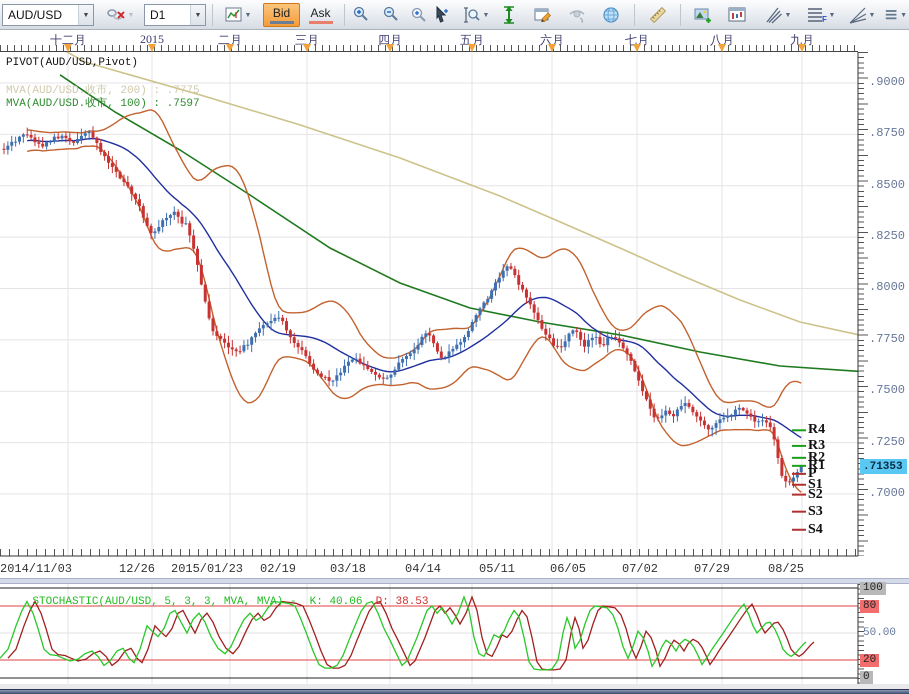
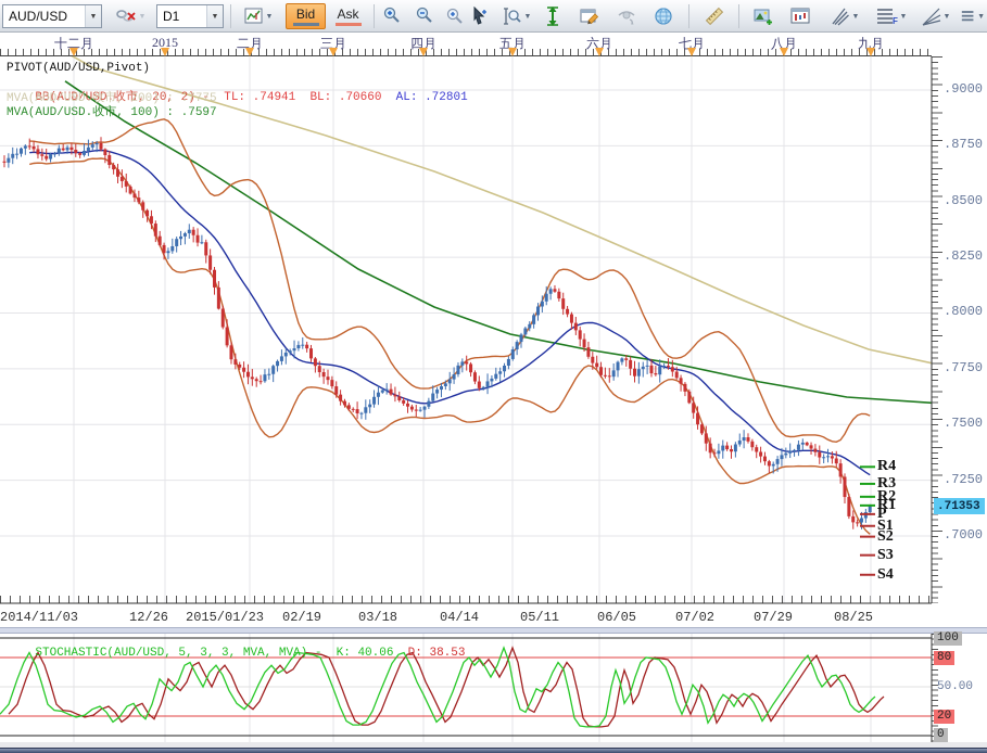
  AUD/USD
  D1
  Bid
  Ask
  F
  十二月
  2015
  二月
  三月
  四月
  五月
  六月
  七月
  八月
  九月
  PIVOT(AUD/USD,Pivot)
+ BB(AUD/USD.收市, 20, 2) - TL: .74941 BL: .70660 AL: .72801
  MVA(AUD/USD.收市, 200) : .7775
  MVA(AUD/USD.收市, 100) : .7597
  .9000
  .8750
  .8500
  .8250
  .8000
  .7750
  .7500
  .7250
  .7000
  .71353
  R4
  R3
  R2
  R1
  P
  S1
  S2
  S3
  S4
  2014/11/03
  12/26
  2015/01/23
  02/19
  03/18
  04/14
  05/11
  06/05
  07/02
  07/29
  08/25
  STOCHASTIC(AUD/USD, 5, 3, 3, MVA, MVA) - K: 40.06 D: 38.53
  100
  80
  50.00
  20
  0
